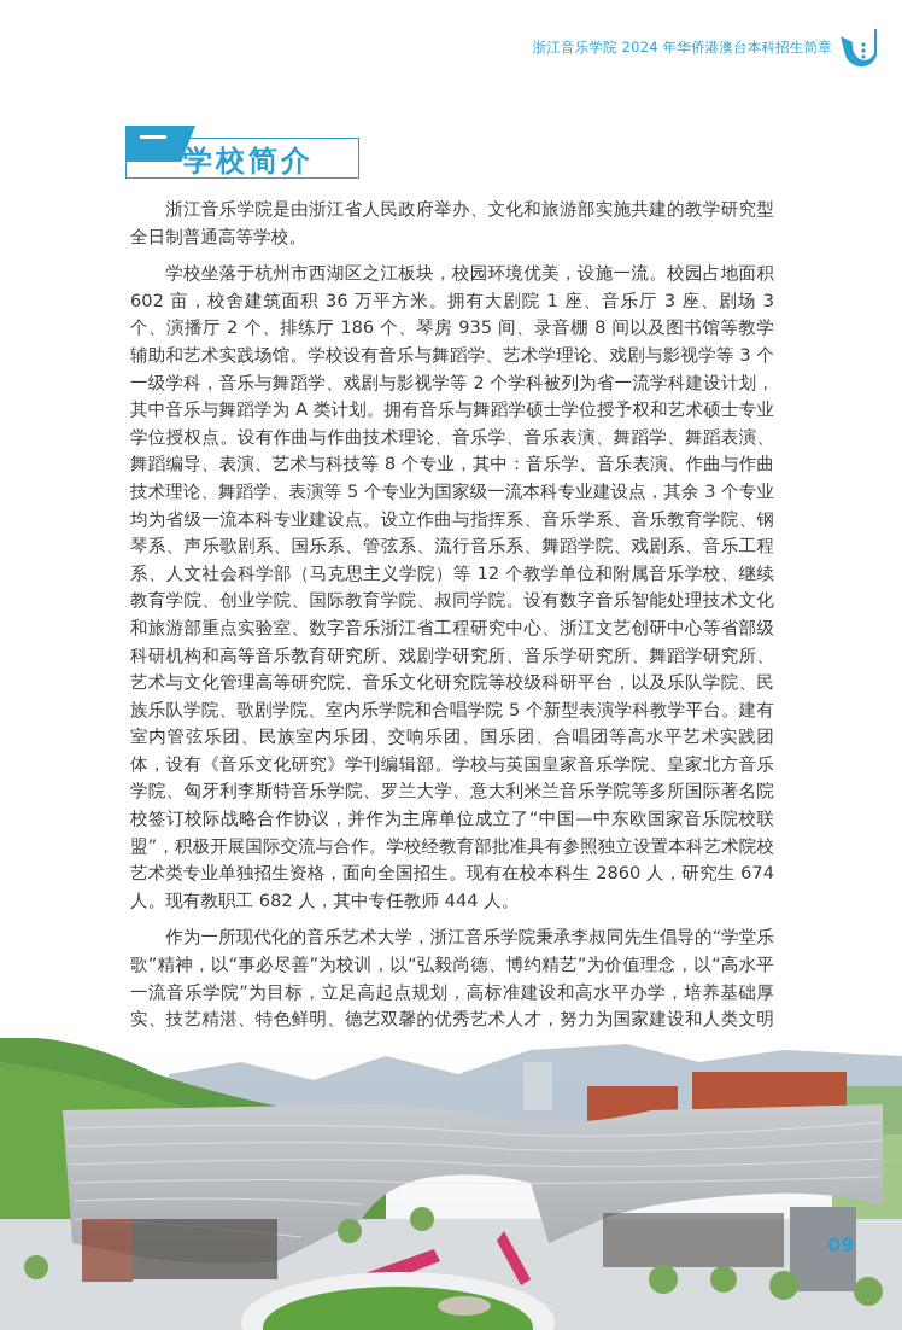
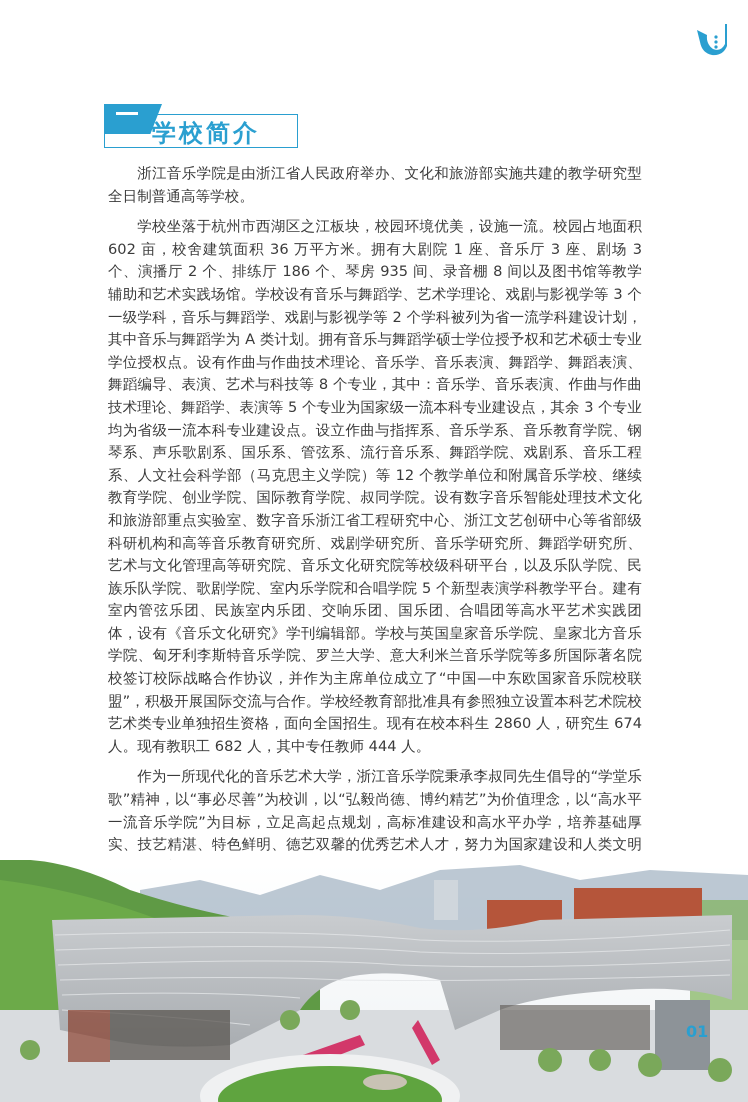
- 浙江音乐学院 2024 年华侨港澳台本科招生简章
  学校简介
  浙江音乐学院是由浙江省人民政府举办、文化和旅游部实施共建的教学研究型全日制普通高等学校。
  学校坐落于杭州市西湖区之江板块，校园环境优美，设施一流。校园占地面积 602 亩，校舍建筑面积 36 万平方米。拥有大剧院 1 座、音乐厅 3 座、剧场 3 个、演播厅 2 个、排练厅 186 个、琴房 935 间、录音棚 8 间以及图书馆等教学辅助和艺术实践场馆。学校设有音乐与舞蹈学、艺术学理论、戏剧与影视学等 3 个一级学科，音乐与舞蹈学、戏剧与影视学等 2 个学科被列为省一流学科建设计划，其中音乐与舞蹈学为 A 类计划。拥有音乐与舞蹈学硕士学位授予权和艺术硕士专业学位授权点。设有作曲与作曲技术理论、音乐学、音乐表演、舞蹈学、舞蹈表演、舞蹈编导、表演、艺术与科技等 8 个专业，其中：音乐学、音乐表演、作曲与作曲技术理论、舞蹈学、表演等 5 个专业为国家级一流本科专业建设点，其余 3 个专业均为省级一流本科专业建设点。设立作曲与指挥系、音乐学系、音乐教育学院、钢琴系、声乐歌剧系、国乐系、管弦系、流行音乐系、舞蹈学院、戏剧系、音乐工程系、人文社会科学部（马克思主义学院）等 12 个教学单位和附属音乐学校、继续教育学院、创业学院、国际教育学院、叔同学院。设有数字音乐智能处理技术文化和旅游部重点实验室、数字音乐浙江省工程研究中心、浙江文艺创研中心等省部级科研机构和高等音乐教育研究所、戏剧学研究所、音乐学研究所、舞蹈学研究所、艺术与文化管理高等研究院、音乐文化研究院等校级科研平台，以及乐队学院、民族乐队学院、歌剧学院、室内乐学院和合唱学院 5 个新型表演学科教学平台。建有室内管弦乐团、民族室内乐团、交响乐团、国乐团、合唱团等高水平艺术实践团体，设有《音乐文化研究》学刊编辑部。学校与英国皇家音乐学院、皇家北方音乐学院、匈牙利李斯特音乐学院、罗兰大学、意大利米兰音乐学院等多所国际著名院校签订校际战略合作协议，并作为主席单位成立了“中国—中东欧国家音乐院校联盟”，积极开展国际交流与合作。学校经教育部批准具有参照独立设置本科艺术院校艺术类专业单独招生资格，面向全国招生。现有在校本科生 2860 人，研究生 674 人。现有教职工 682 人，其中专任教师 444 人。
  作为一所现代化的音乐艺术大学，浙江音乐学院秉承李叔同先生倡导的“学堂乐歌”精神，以“事必尽善”为校训，以“弘毅尚德、博约精艺”为价值理念，以“高水平一流音乐学院”为目标，立足高起点规划，高标准建设和高水平办学，培养基础厚实、技艺精湛、特色鲜明、德艺双馨的优秀艺术人才，努力为国家建设和人类文明
- 09
+ 01
